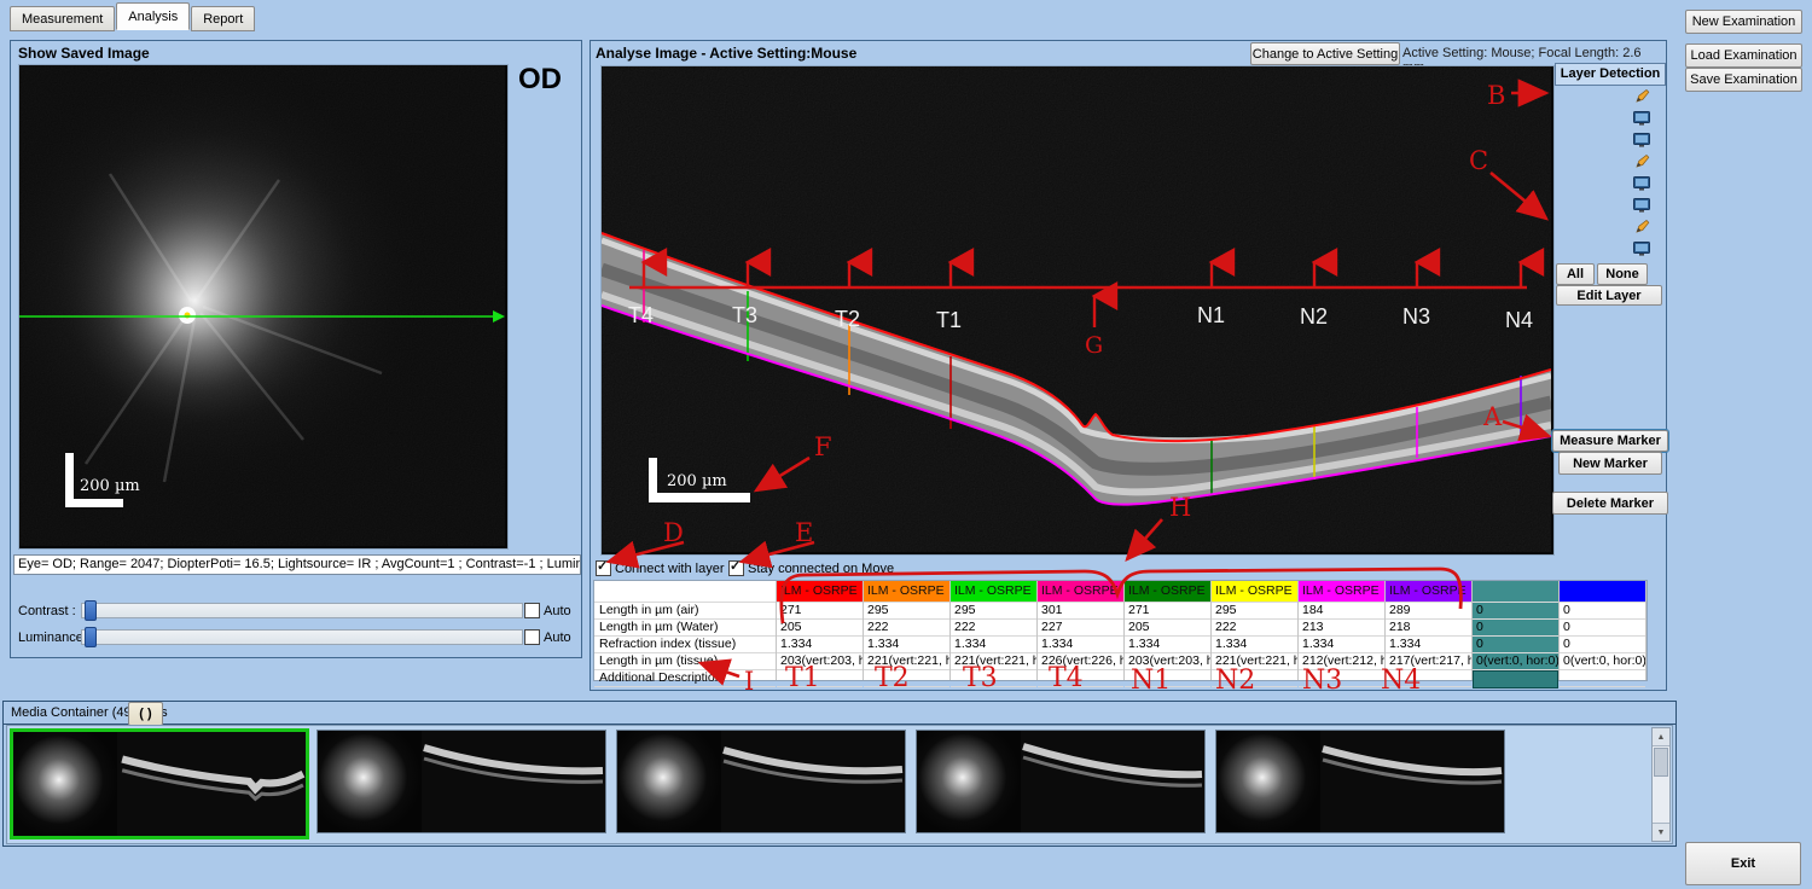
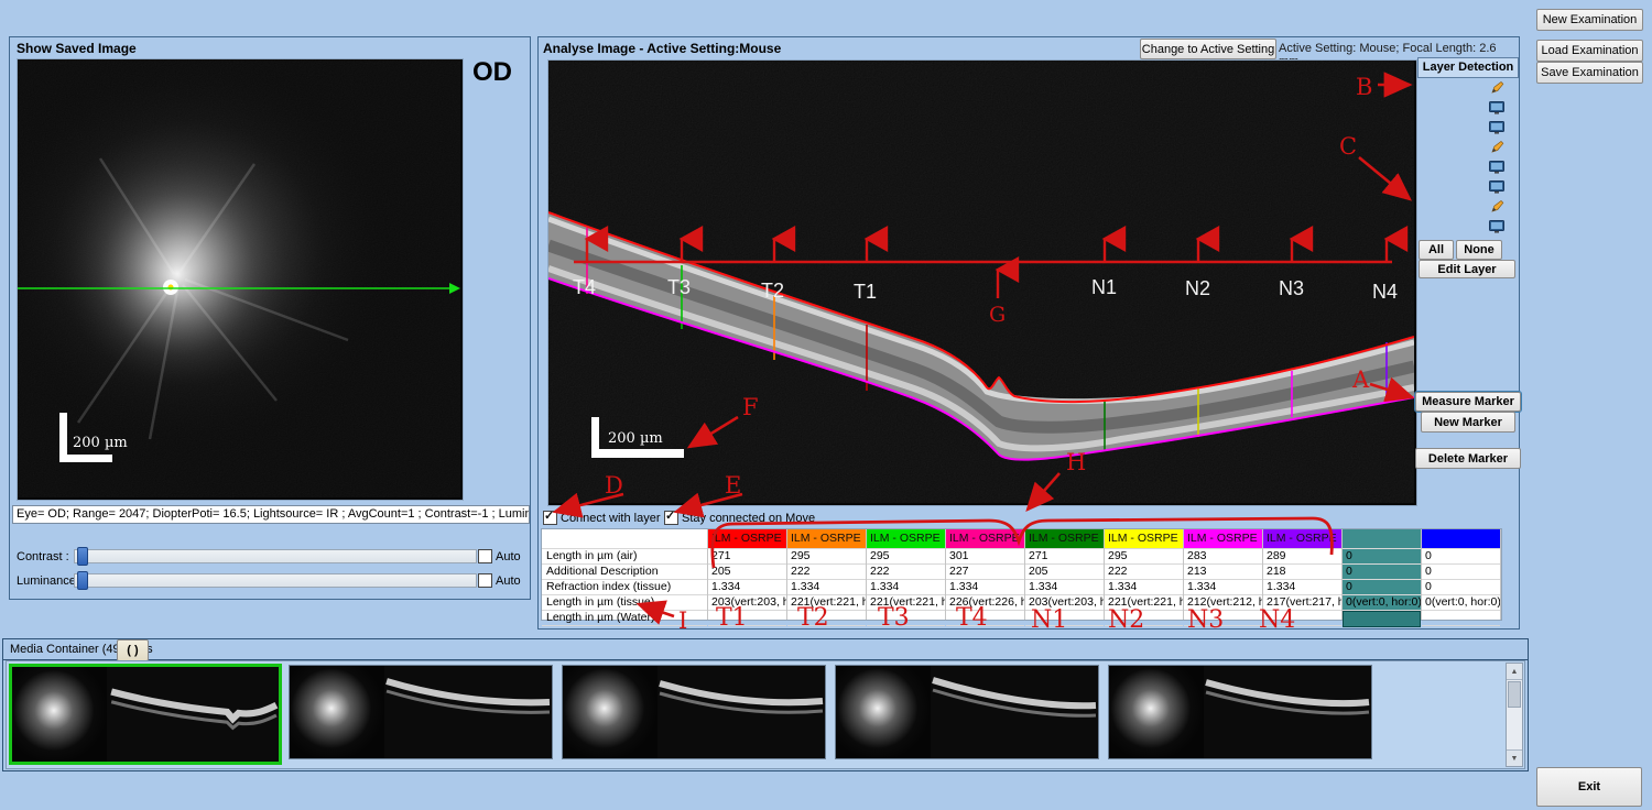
- Measurement
- Analysis
- Report
  New Examination
  Load Examination
  Save Examination
  Show Saved Image
  OD
  200 µm
  Eye= OD; Range= 2047; DiopterPoti= 16.5; Lightsource= IR ; AvgCount=1 ; Contrast=-1 ; Lumin
  Contrast :
  Auto
  Luminance
  Auto
  Analyse Image - Active Setting:Mouse
  Change to Active Setting
  Active Setting: Mouse; Focal Length: 2.6
  T4
  T3
  T2
  T1
  N1
  N2
  N3
  N4
  G
  200 µm
  Connect with layer
  Stay connected on Move
  Length in µm (air)
- Length in µm (Water)
+ Additional Description
  Refraction index (tissue)
  Length in µm (tissue)
- Additional Description
+ Length in µm (Water)
  LM - OSRPE
  271
  205
  1.334
  203(vert:203, h
  ILM - OSRPE
  295
  222
  1.334
  221(vert:221, h
  ILM - OSRPE
  295
  222
  1.334
  221(vert:221, h
  ILM - OSRPE
  301
  227
  1.334
  226(vert:226, h
  ILM - OSRPE
  271
  205
  1.334
  203(vert:203, h
  ILM - OSRPE
  295
  222
  1.334
  221(vert:221, h
  ILM - OSRPE
- 184
+ 283
  213
  1.334
  212(vert:212, h
  ILM - OSRP
  289
  218
  1.334
  217(vert:217, h
  0
  0
  0
  0(vert:0, hor:0)
  0
  0
  0
  0(vert:0, hor:0)
  Layer Detection
  All
  None
  Edit Layer
  Measure Marker
  New Marker
  Delete Marker
  Media Container (4s
  ( )
  Exit
  B
  C
  A
  D
  E
  F
  H
  I
  T1
  T2
  T3
  T4
  N1
  N2
  N3
  N4
